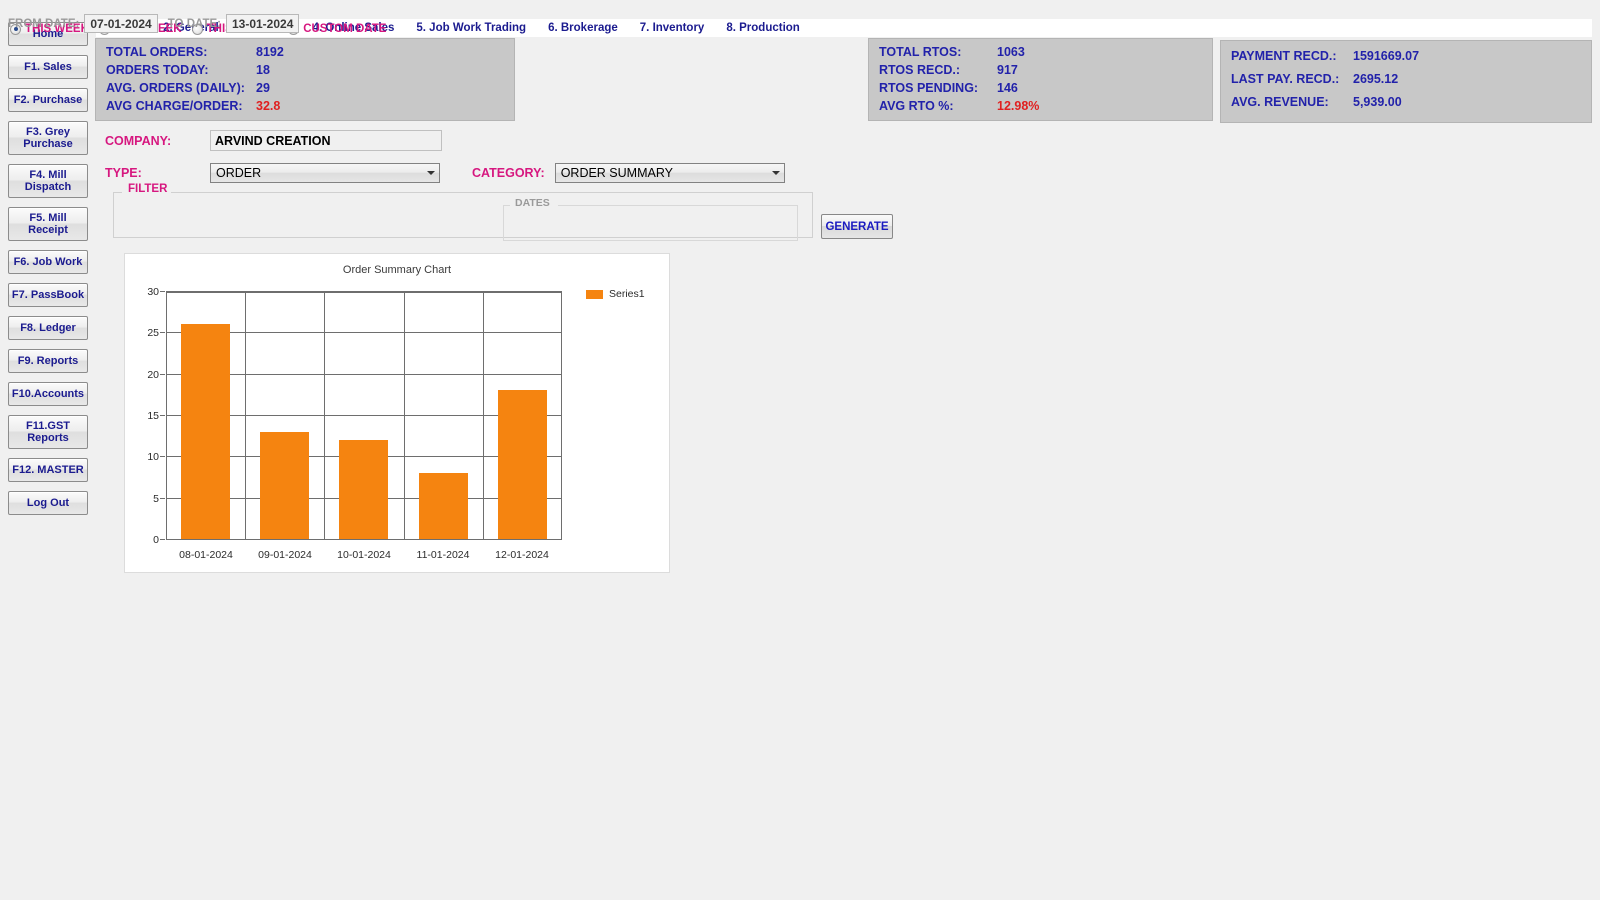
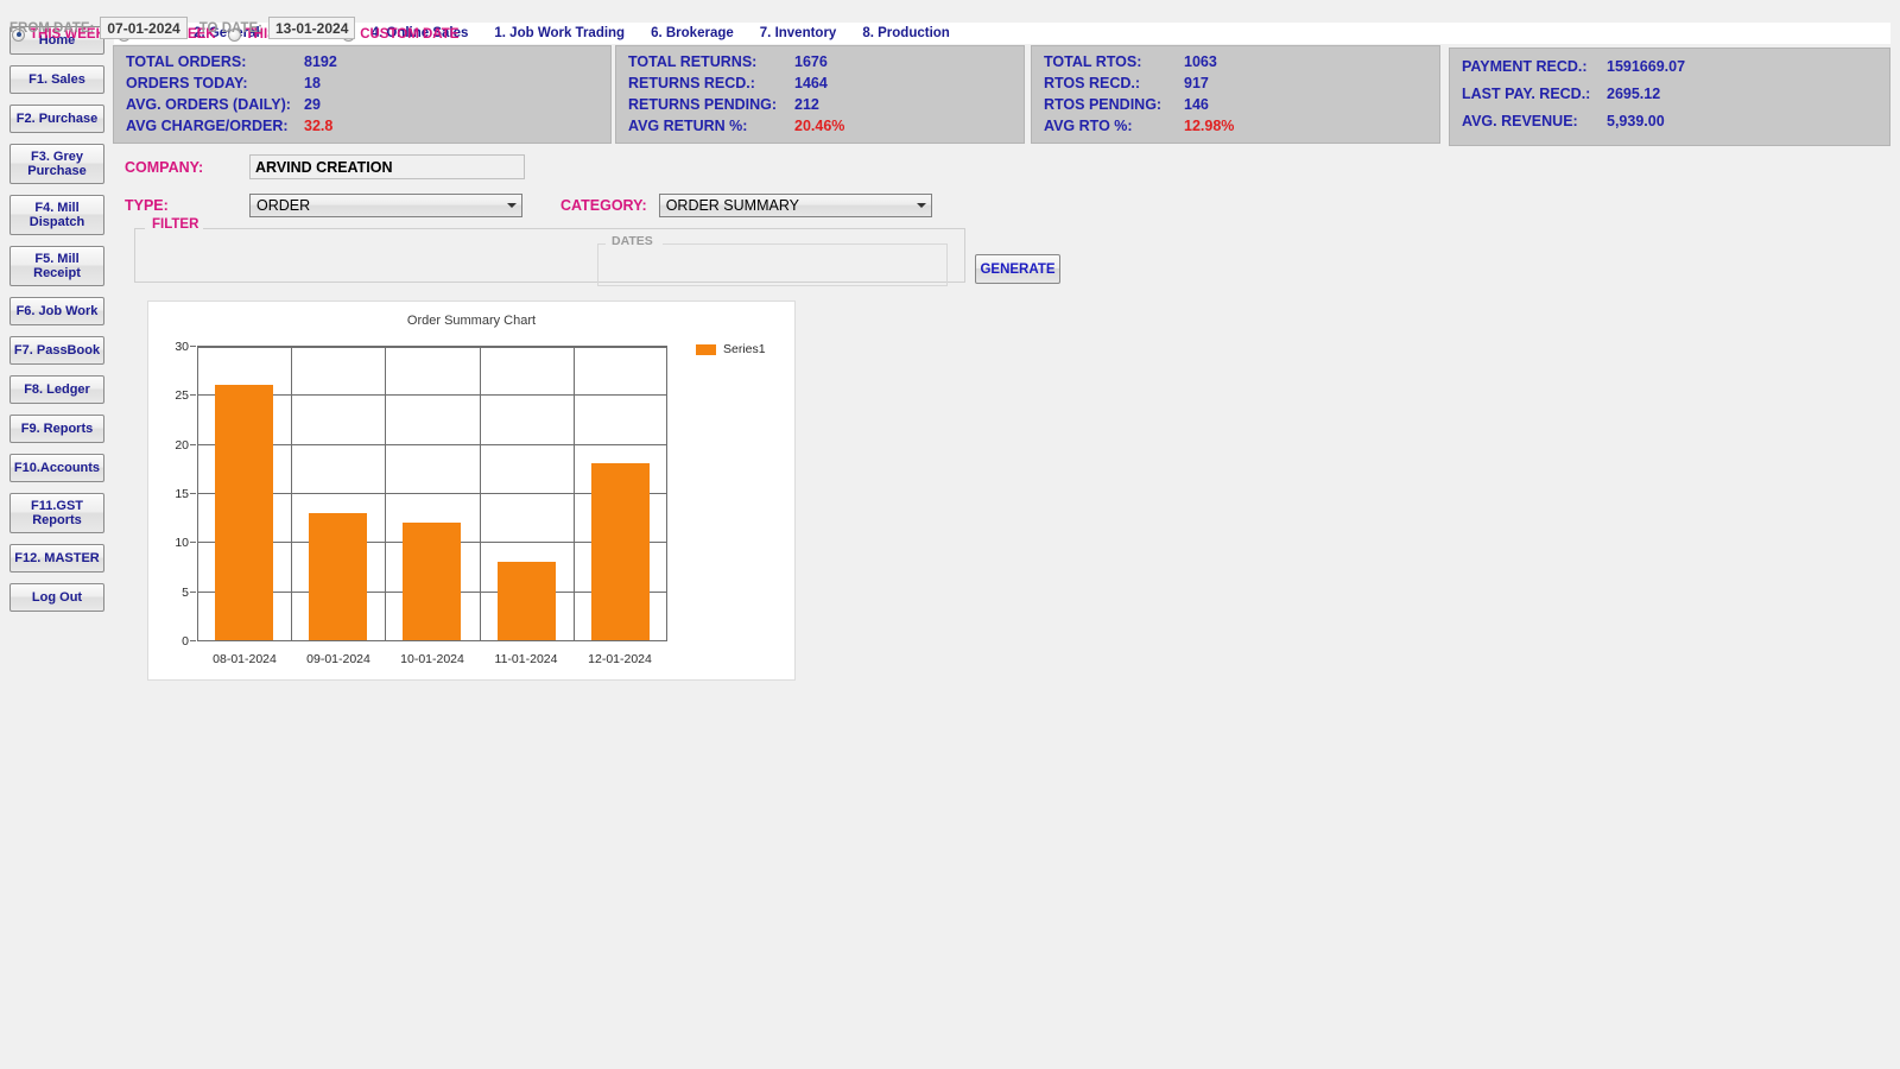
  Home
  F1. Sales
  F2. Purchase
  F3. Grey Purchase
  F4. Mill Dispatch
  F5. Mill Receipt
  F6. Job Work
  F7. PassBook
  F8. Ledger
  F9. Reports
  F10.Accounts
  F11.GST Reports
  F12. MASTER
  Log Out
  2. Geral
  4. Online Sales
- 5. Job Work Trading
+ 1. Job Work Trading
  6. Brokerage
  7. Inventory
  8. Production
  TOTAL ORDERS:
  8192
  ORDERS TODAY:
  18
  AVG. ORDERS (DAILY):
  29
  AVG CHARGE/ORDER:
  32.8
+ TOTAL RETURNS:
+ 1676
+ RETURNS RECD.:
+ 1464
+ RETURNS PENDING:
+ 212
+ AVG RETURN %:
+ 20.46%
  TOTAL RTOS:
  1063
  RTOS RECD.:
  917
  RTOS PENDING:
  146
  AVG RTO %:
  12.98%
  PAYMENT RECD.:
  1591669.07
  LAST PAY. RECD.:
  2695.12
  AVG. REVENUE:
  5,939.00
  COMPANY:
  ARVIND CREATION
  TYPE:
  ORDER
  CATEGORY:
  ORDER SUMMARY
  FILTER
  THIS WEE
  CUSTOM DATE
  DATES
  FROM DATE:
  07-01-2024
  TO DATE:
  13-01-2024
  GENERATE
  Order Summary Chart
  0
  5
  10
  15
  20
  25
  30
  08-01-2024
  09-01-2024
  10-01-2024
  11-01-2024
  12-01-2024
  Series1
